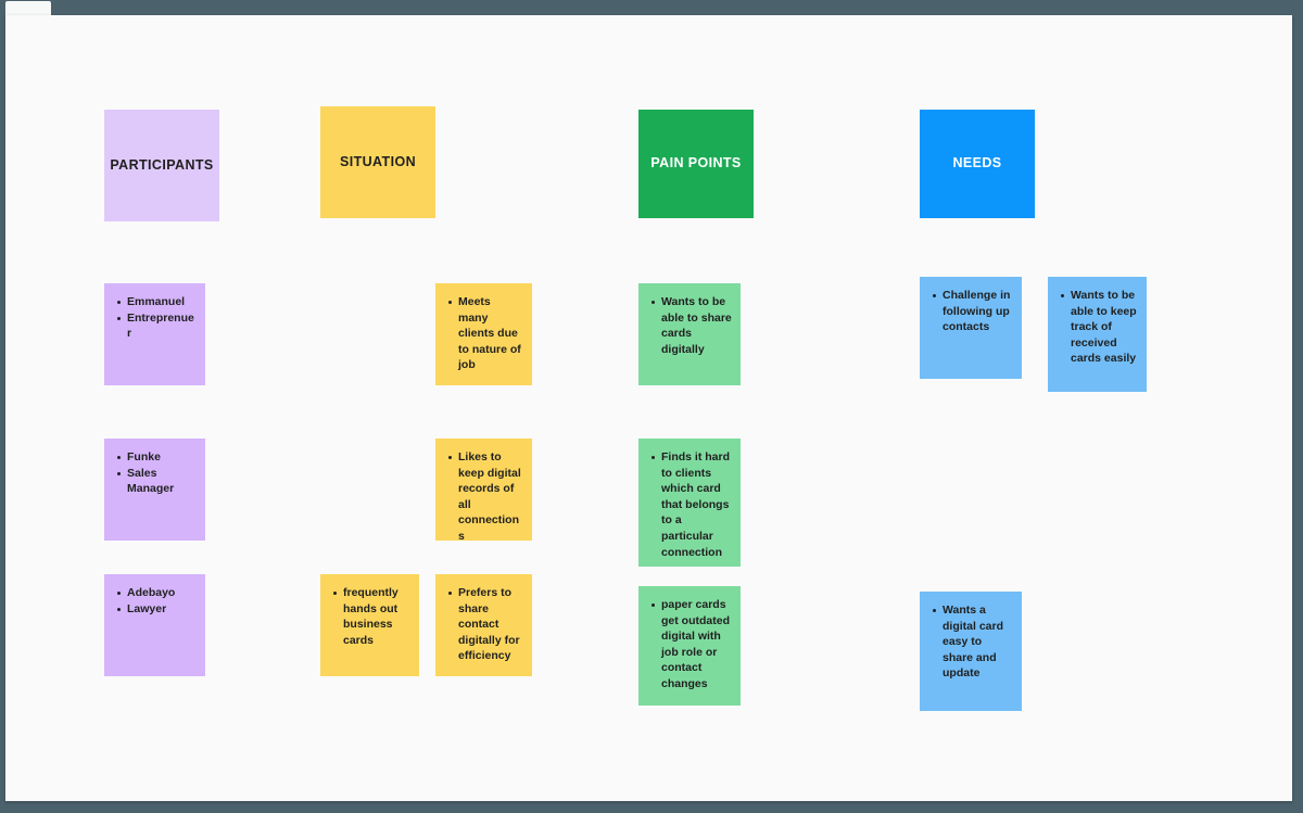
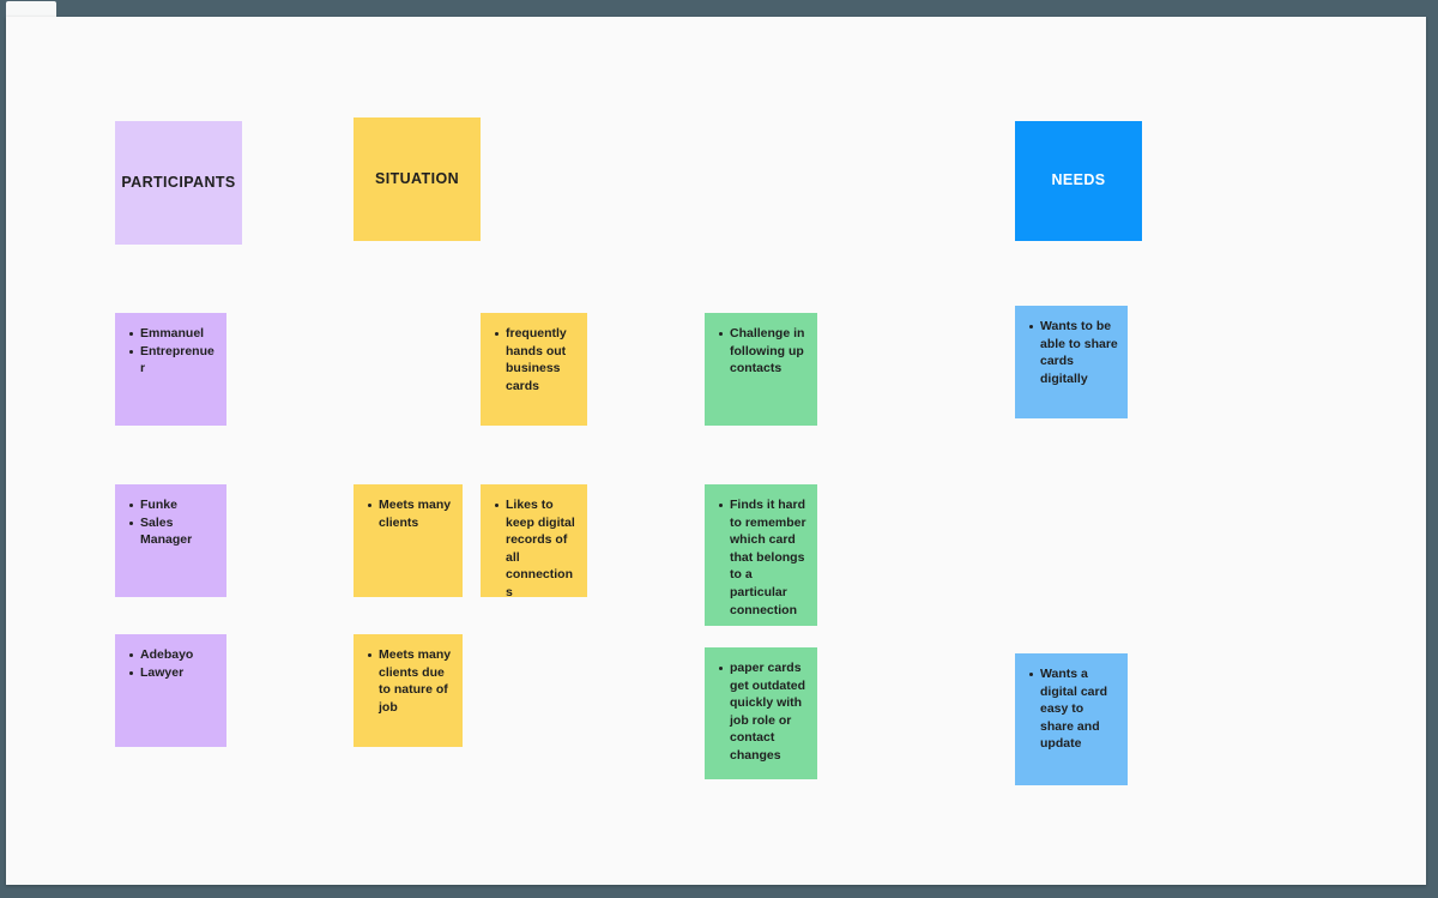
  PARTICIPANTS
  SITUATION
- PAIN POINTS
  NEEDS
  Emmanuel
  Entreprenuer
  Funke
  Sales Manager
  Adebayo
  Lawyer
- Meets many clients due to nature of job
+ frequently hands out business cards
+ Meets many clients
  Likes to keep digital records of all connections
- frequently hands out business cards
+ Meets many clients due to nature of job
- Prefers to share contact digitally for efficiency
- Wants to be able to share cards digitally
+ Challenge in following up contacts
- Finds it hard to clients which card that belongs to a particular connection
+ Finds it hard to remember which card that belongs to a particular connection
- paper cards get outdated digital with job role or contact changes
+ paper cards get outdated quickly with job role or contact changes
- Challenge in following up contacts
+ Wants to be able to share cards digitally
- Wants to be able to keep track of received cards easily
  Wants a digital card easy to share and update
